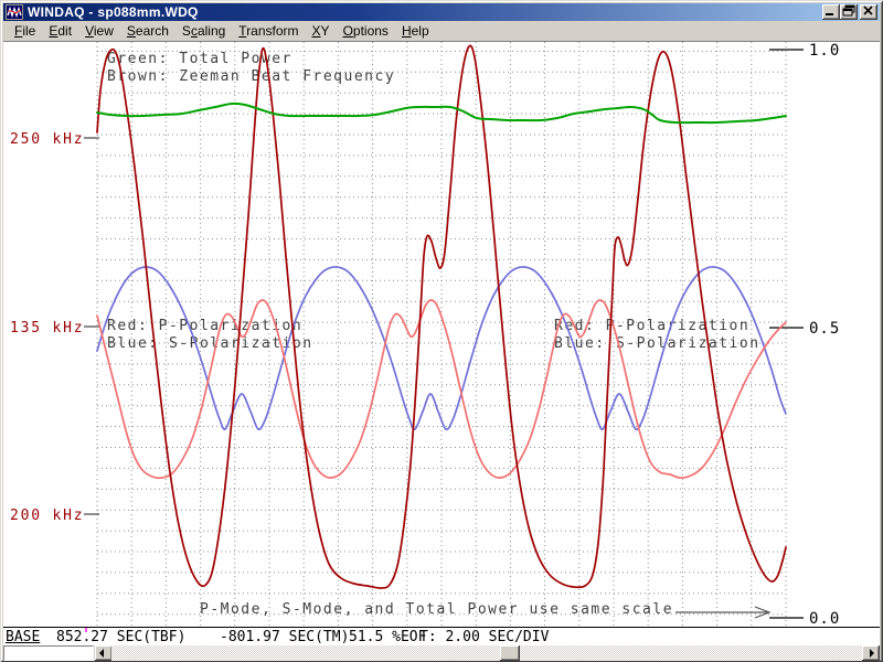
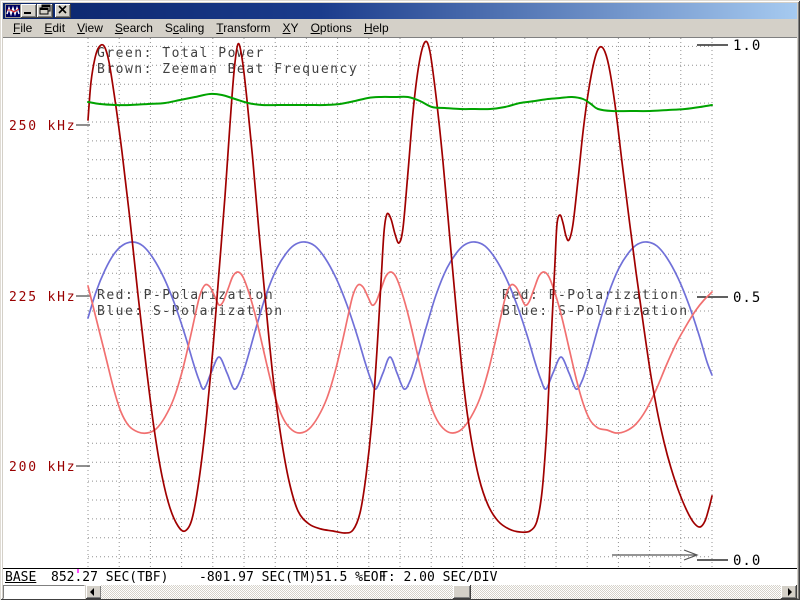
- WINDAQ - sp088mm.WDQ
  File
  Edit
  View
  Search
  Scaling
  Transform
  XY
  Options
  Help
  250 kHz
- 135 kHz
+ 225 kHz
  200 kHz
  1.0
  0.5
  0.0
  Green: Total Poer
  Bown: Zeeman Beat Frequency
  Red: P-Polarzation
  Blue: S-Polarizaton
  ed:-Polarization
  Blue: S-Polarization
- P-Mode, S-Mode, and Total Power use same scale
  BASE
  852.27 SEC(TBF)
  -801.97 SEC(TM)
  51.5 %EOF
  T: 2.00 SEC/DIV
